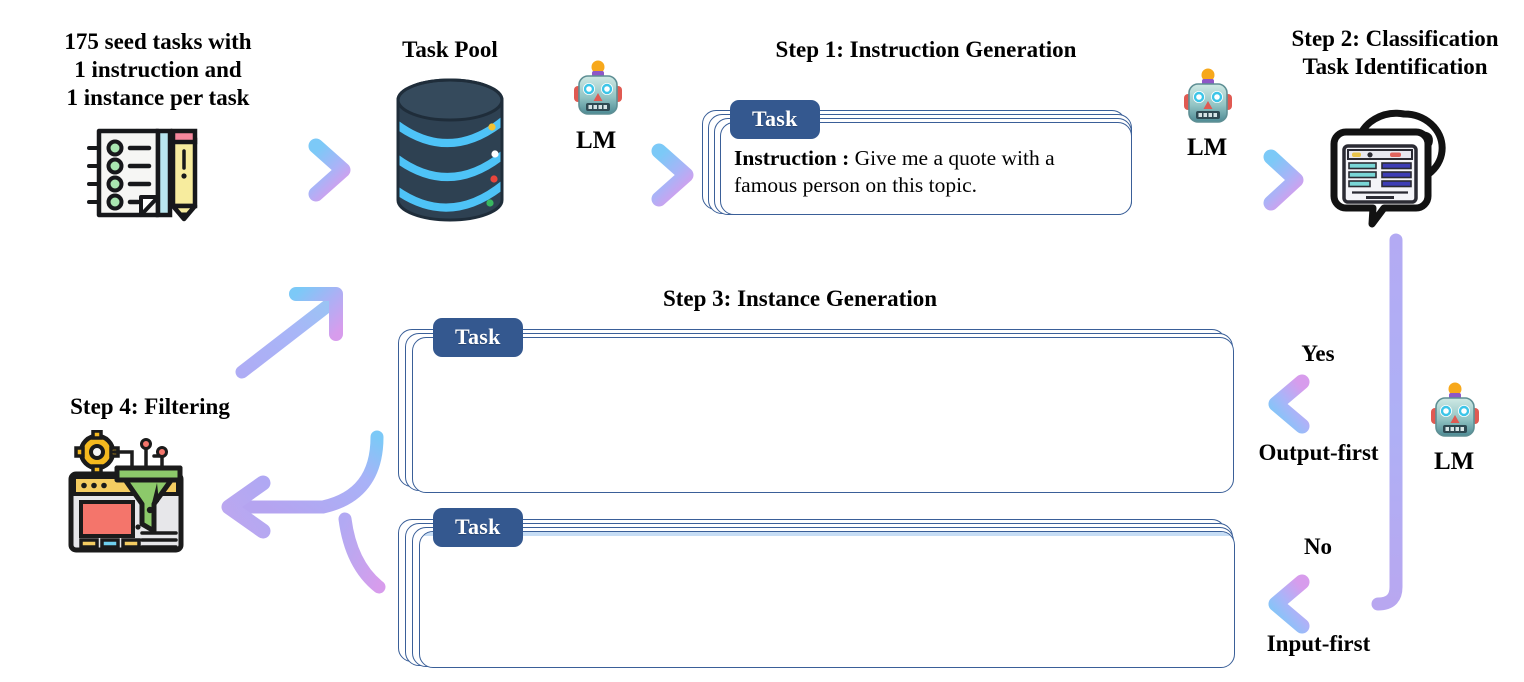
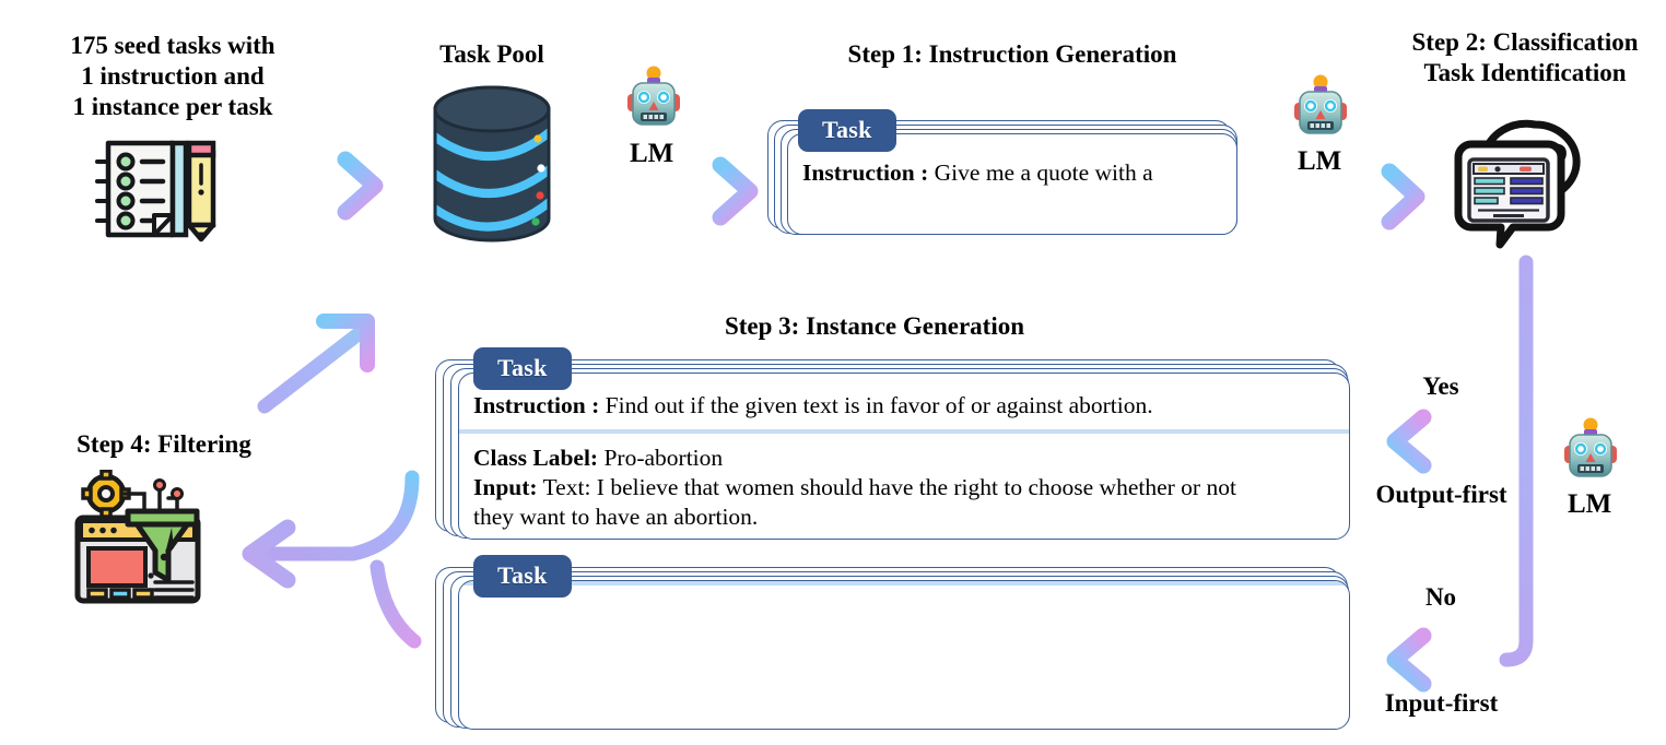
  175 seed tasks with
  1 instruction and
  1 instance per task
  Task Pool
  Step 1: Instruction Generation
  Step 2: Classification
  Task Identification
  Step 3: Instance Generation
  Step 4: Filtering
  LM
  Instruction : Give me a quote with a
- famous person on this topic.
  Task
  LM
  Yes
  Output-first
  No
  Input-first
  LM
+ Instruction : Find out if the given text is in favor of or against abortion.
+ Class Label: Pro-abortion
+ Input: Text: I believe that women should have the right to choose whether or not
+ they want to have an abortion.
  Task
  Task
